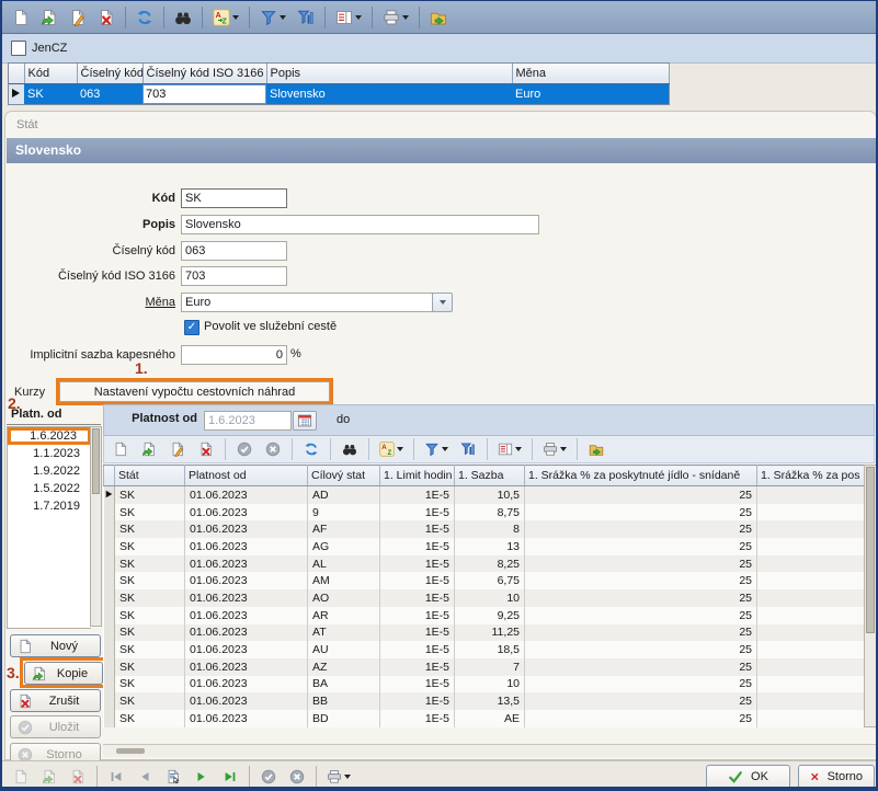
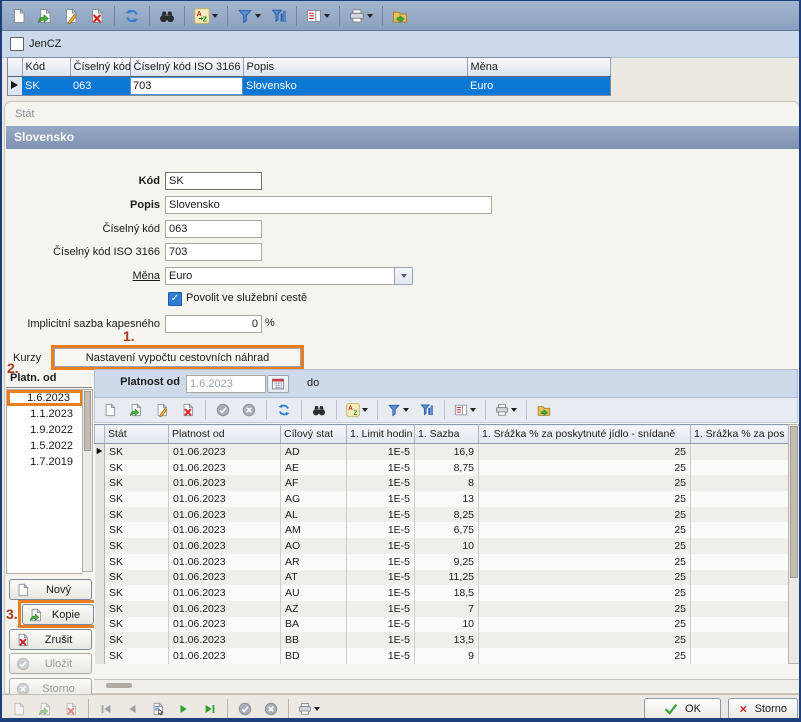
  JenCZ
  	Kód	Číselný kód	Číselný kód ISO 3166	Popis	Měna
  	SK	063	703	Slovensko	Euro
  Stát
  Slovensko
  Kód
  SK
  Popis
  Slovensko
  Číselný kód
  063
  Číselný kód ISO 3166
  703
  Měna
  Euro
  ✓
  Povolit ve služební cestě
  Implicitní sazba kapesného
  0
  %
  1.
  Kurzy
  Nastavení vypočtu cestovních náhrad
  2.
  Platn. od
  1.6.2023
  1.1.2023
  1.9.2022
  1.5.2022
  1.7.2019
  Nový
  3.
  Kopie
  Zrušit
  Uložit
  Storno
  Platnost od
  1.6.2023
  do
  	Stát	Platnost od	Cílový stat	1. Limit hodin	1. Sazba	1. Srážka % za poskytnuté jídlo - snídaně	1. Srážka % za pos
- 	SK	01.06.2023	AD	1E-5	10,5	25
+ 	SK	01.06.2023	AD	1E-5	16,9	25
- 	SK	01.06.2023	9	1E-5	8,75	25
+ 	SK	01.06.2023	AE	1E-5	8,75	25
  	SK	01.06.2023	AF	1E-5	8	25
  	SK	01.06.2023	AG	1E-5	13	25
  	SK	01.06.2023	AL	1E-5	8,25	25
  	SK	01.06.2023	AM	1E-5	6,75	25
  	SK	01.06.2023	AO	1E-5	10	25
  	SK	01.06.2023	AR	1E-5	9,25	25
  	SK	01.06.2023	AT	1E-5	11,25	25
  	SK	01.06.2023	AU	1E-5	18,5	25
  	SK	01.06.2023	AZ	1E-5	7	25
  	SK	01.06.2023	BA	1E-5	10	25
  	SK	01.06.2023	BB	1E-5	13,5	25
- 	SK	01.06.2023	BD	1E-5	AE	25
+ 	SK	01.06.2023	BD	1E-5	9	25
  OK
  Storno
